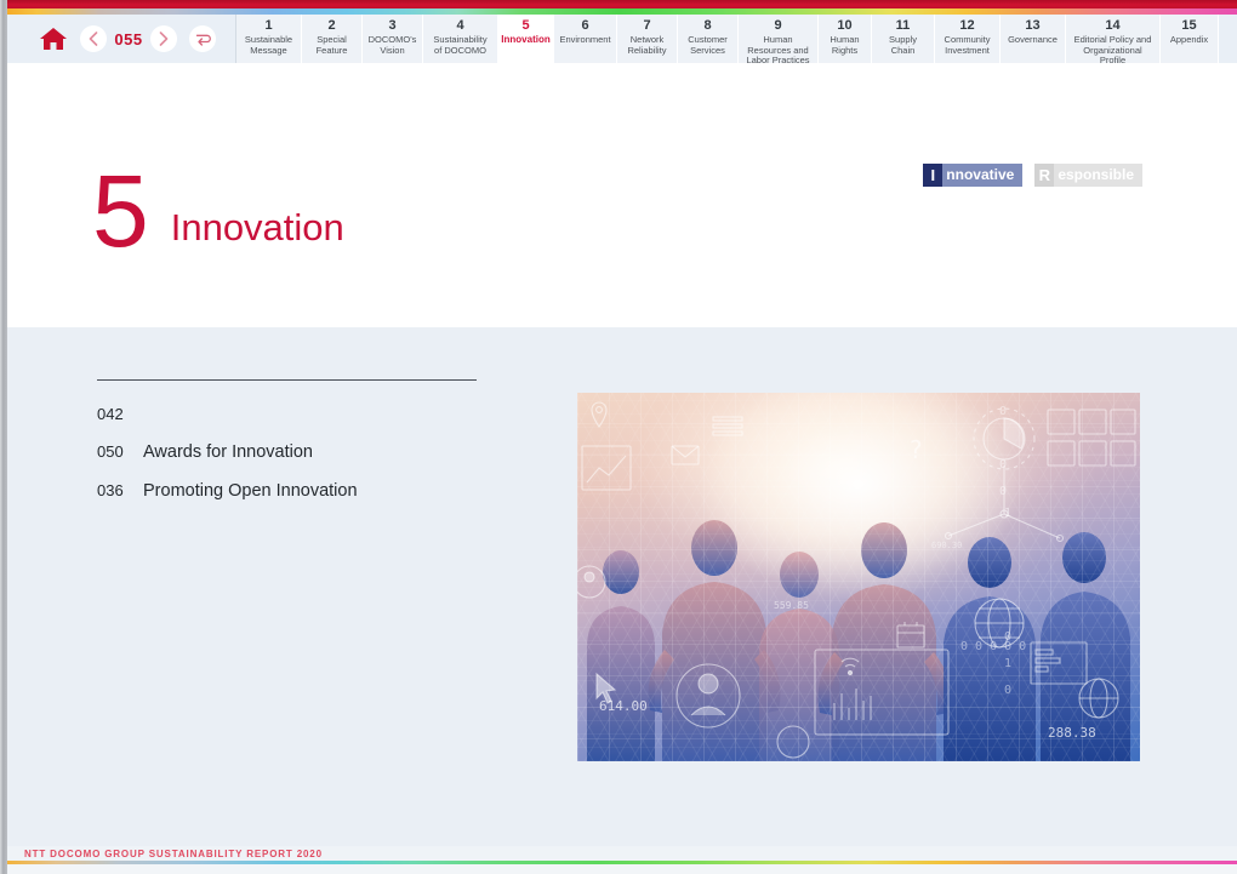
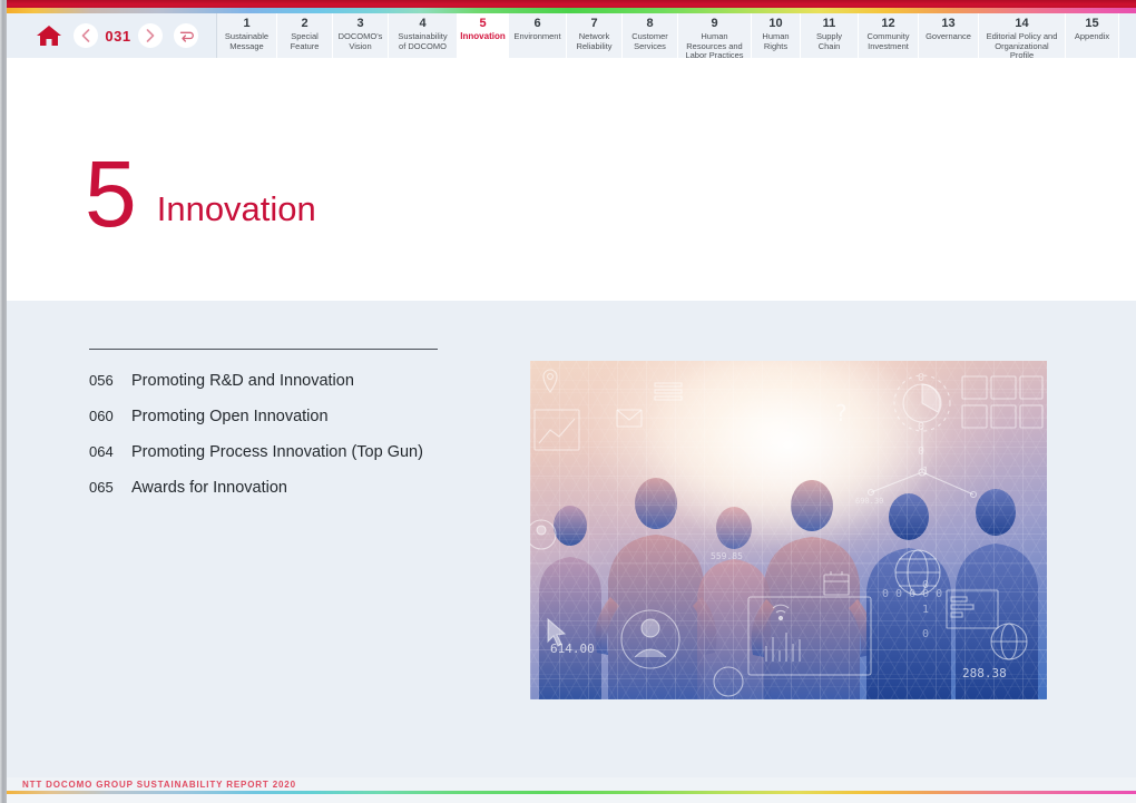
- 055
+ 031
  1
  Sustainable
  Message
  2
  Special
  Feature
  3
  DOCOMO's
  Vision
  4
  Sustainability
  of DOCOMO
  5
  Innovation
  6
  Environment
  7
  Network
  Reliability
  8
  Customer
  Services
  9
  Human
  Resources and
  Labor Practices
  10
  Human
  Rights
  11
  Supply Chain
  12
  Community
  Investment
  13
  Governance
  14
  Editorial Policy and
  Organizational
  Profile
  15
  Appendix
  5
  Innovation
- I
- nnovative
- R
- esponsible
- 042
+ 056
+ Promoting R&D and Innovation
- 050
+ 060
- Awards for Innovation
+ Promoting Open Innovation
+ 064
+ Promoting Process Innovation (Top Gun)
- 036
+ 065
- Promoting Open Innovation
+ Awards for Innovation
  NTT DOCOMO GROUP SUSTAINABILITY REPORT 2020
